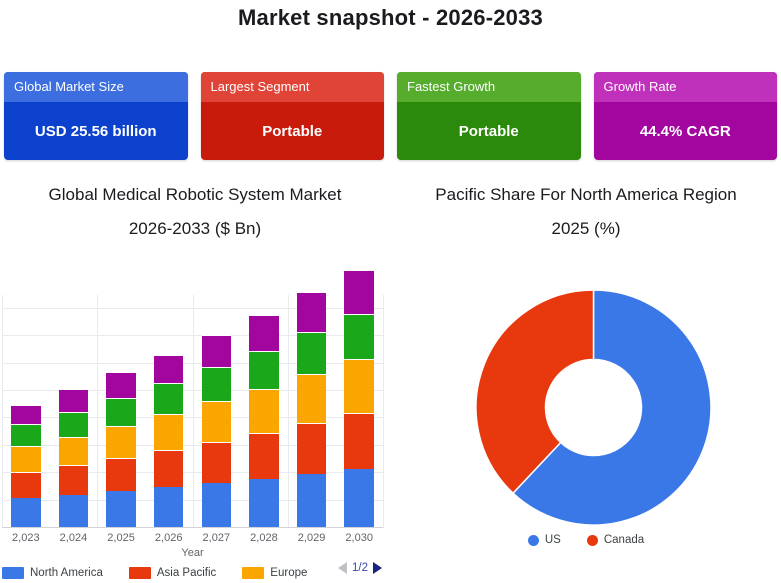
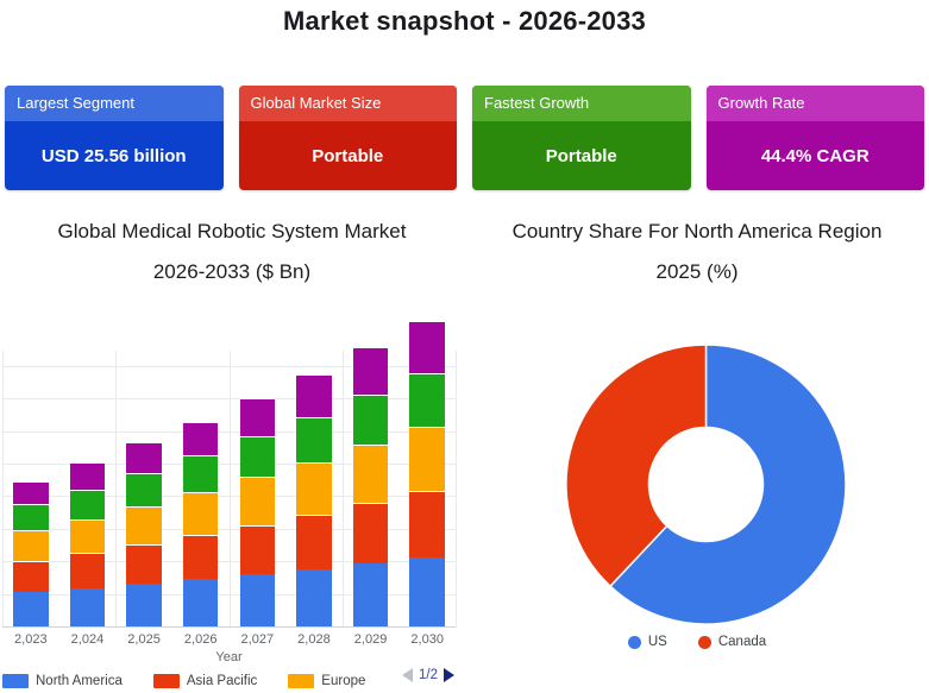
  Market snapshot - 2026-2033
- Global Market Size
+ Largest Segment
  USD 25.56 billion
- Largest Segment
+ Global Market Size
  Portable
  Fastest Growth
  Portable
  Growth Rate
  44.4% CAGR
  Global Medical Robotic System Market
  2026-2033 ($ Bn)
- Pacific Share For North America Region
+ Country Share For North America Region
  2025 (%)
  Year
  North America
  Asia Pacific
  Europe
  1/2
  2,023
  2,024
  2,025
  2,026
  2,027
  2,028
  2,029
  2,030
  US
  Canada
